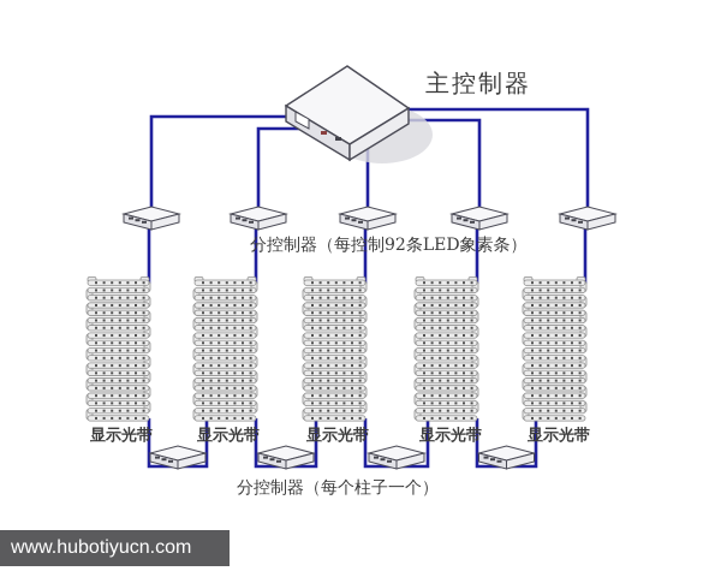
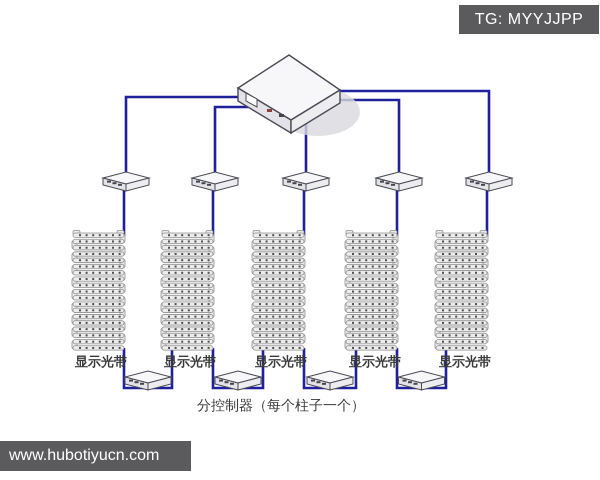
- 主控制器
- 分控制器（每控制92条LED象素条）
  分控制器（每个柱子一个）
  显示光带
  显示光带
  显示光带
  显示光带
  显示光带
+ TG: MYYJJPP
  www.hubotiyucn.com
